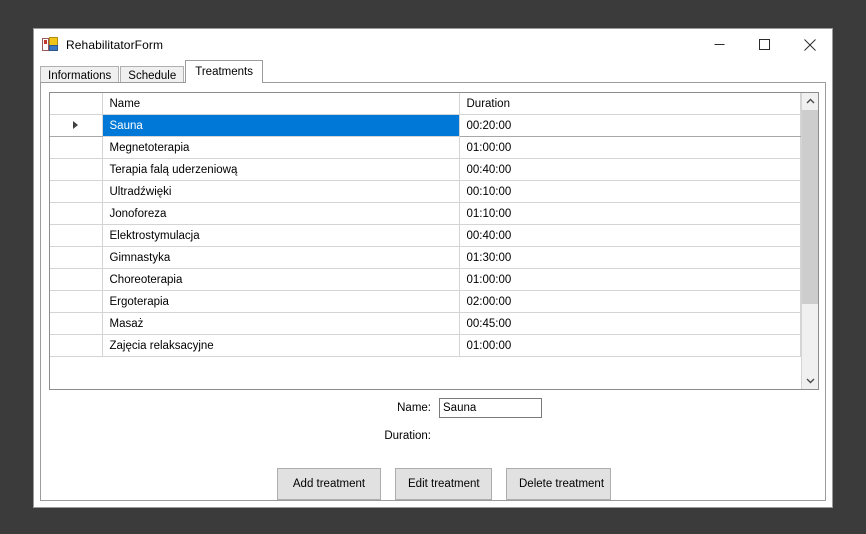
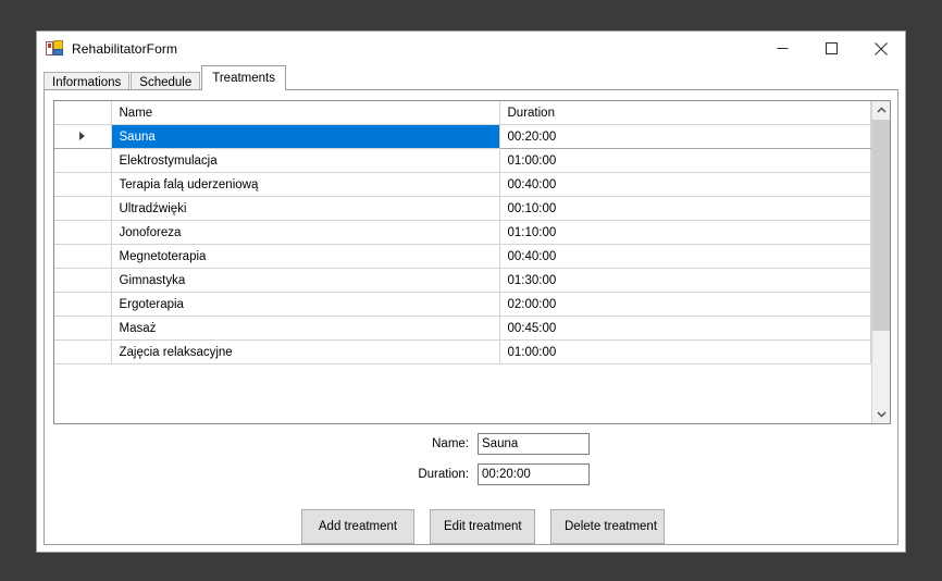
  RehabilitatorForm
  Informations
  Schedule
  Treatments
  	Name	Duration
  	Sauna	00:20:00
- 	Megnetoterapia	01:00:00
+ 	Elektrostymulacja	01:00:00
  	Terapia falą uderzeniową	00:40:00
  	Ultradźwięki	00:10:00
  	Jonoforeza	01:10:00
- 	Elektrostymulacja	00:40:00
+ 	Megnetoterapia	00:40:00
  	Gimnastyka	01:30:00
- 	Choreoterapia	01:00:00
  	Ergoterapia	02:00:00
  	Masaż	00:45:00
  	Zajęcia relaksacyjne	01:00:00
  Name:
  Sauna
  Duration:
+ 00:20:00
  Add treatment
  Edit treatment
  Delete treatment
